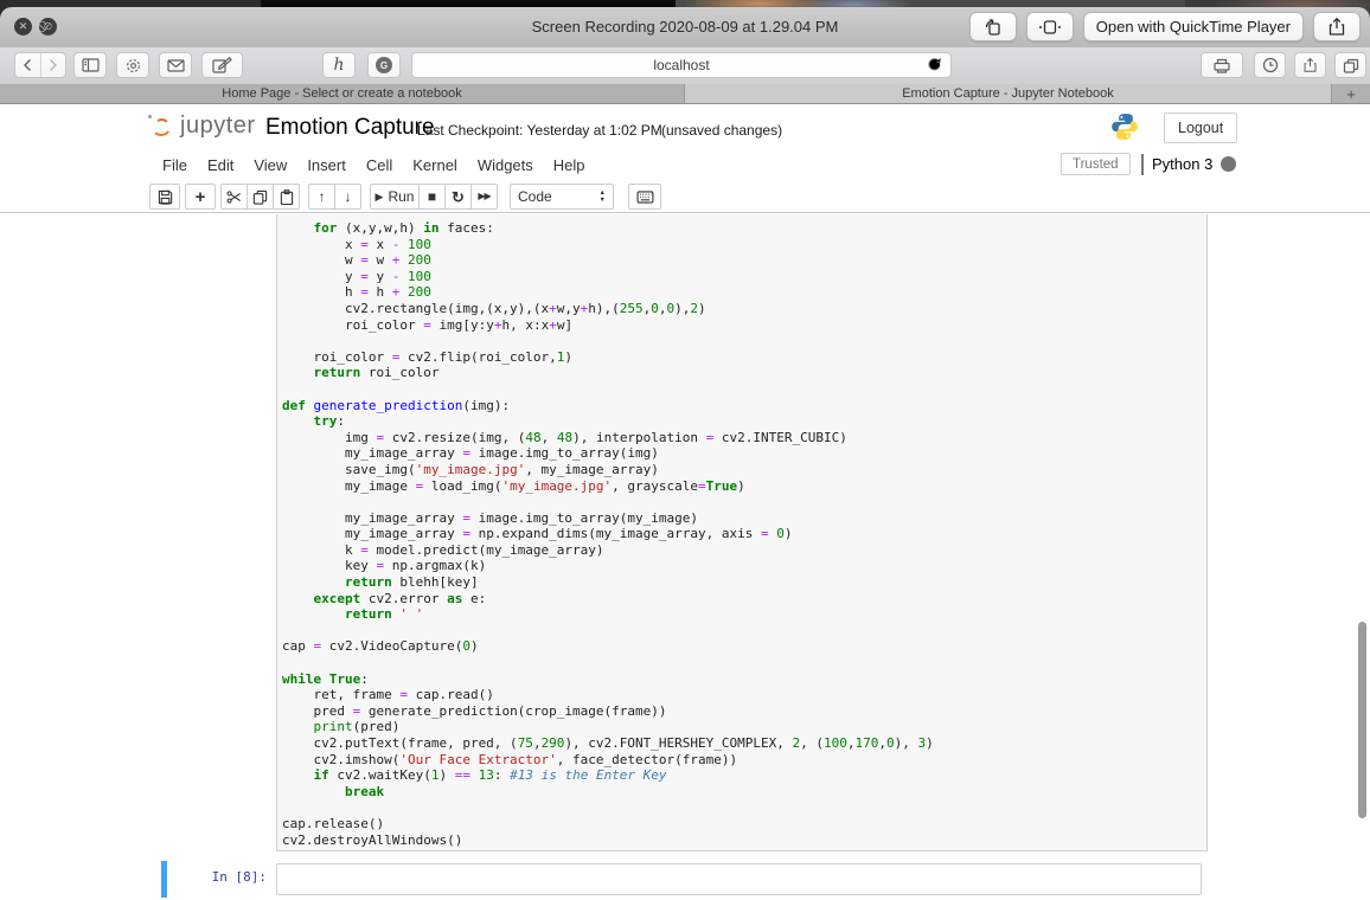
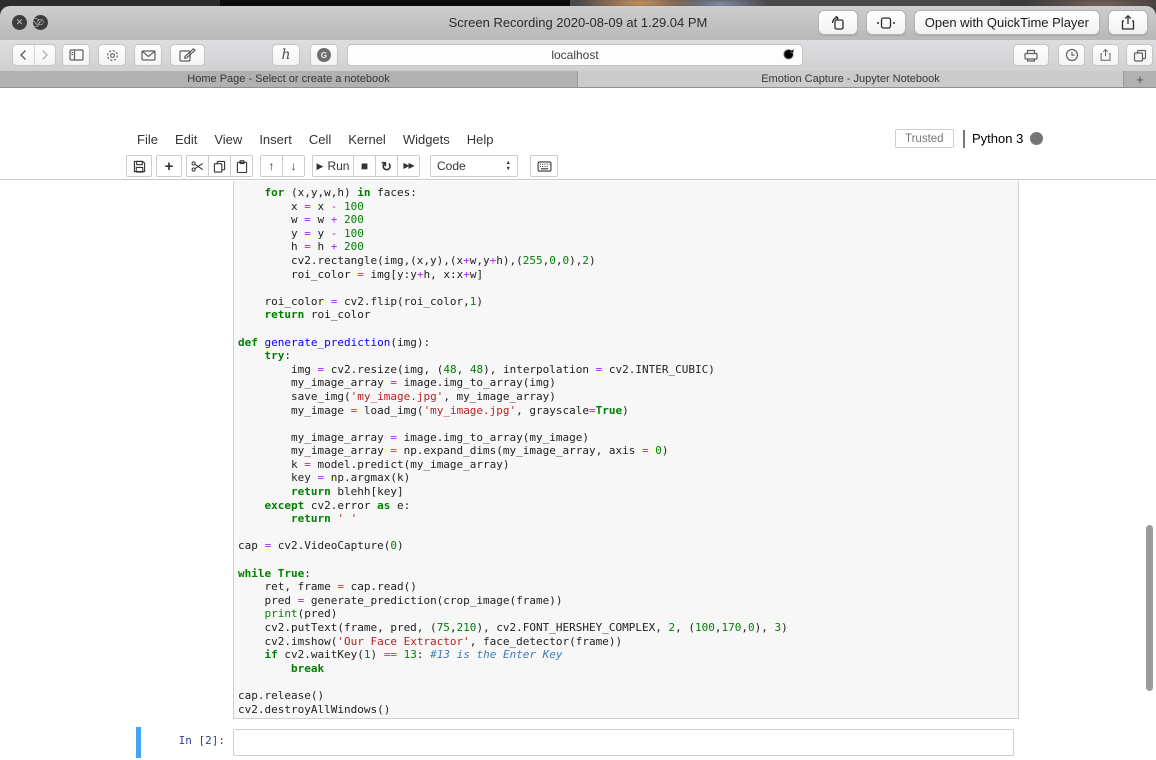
  ✕
  ⊘
  Screen Recording 2020-08-09 at 1.29.04 PM
  Open with QuickTime Player
  ℎ
  G
  localhost
  Home Page - Select or create a notebook
  Emotion Capture - Jupyter Notebook
  +
- jupyter
- Emotion Capture
- Last Checkpoint: Yesterday at 1:02 PM
- (unsaved changes)
- Logout
  File
  Edit
  View
  Insert
  Cell
  Kernel
  Widgets
  Help
  Trusted
  Python 3
  +
  ↑
  ↓
  ▶
  Run
  ■
  ↻
  ▶▶
  Code
  for (x,y,w,h) in faces:
  x = x - 100
  w = w + 200
  y = y - 100
  h = h + 200
  cv2.rectangle(img,(x,y),(x+w,y+h),(255,0,0),2)
  roi_color = img[y:y+h, x:x+w]
  roi_color = cv2.flip(roi_color,1)
  return roi_color
  def generate_prediction(img):
  try:
  img = cv2.resize(img, (48, 48), interpolation = cv2.INTER_CUBIC)
  my_image_array = image.img_to_array(img)
  save_img('my_image.jpg', my_image_array)
  my_image = load_img('my_image.jpg', grayscale=True)
  my_image_array = image.img_to_array(my_image)
  my_image_array = np.expand_dims(my_image_array, axis = 0)
  k = model.predict(my_image_array)
  key = np.argmax(k)
  return blehh[key]
  except cv2.error as e:
  return ' '
  cap = cv2.VideoCapture(0)
  while True:
  ret, frame = cap.read()
  pred = generate_prediction(crop_image(frame))
  print(pred)
- cv2.putText(frame, pred, (75,290), cv2.FONT_HERSHEY_COMPLEX, 2, (100,170,0), 3)
+ cv2.putText(frame, pred, (75,210), cv2.FONT_HERSHEY_COMPLEX, 2, (100,170,0), 3)
  cv2.imshow('Our Face Extractor', face_detector(frame))
  if cv2.waitKey(1) == 13: #13 is the Enter Key
  break
  cap.release()
  cv2.destroyAllWindows()
- In [8]:
+ In [2]:
